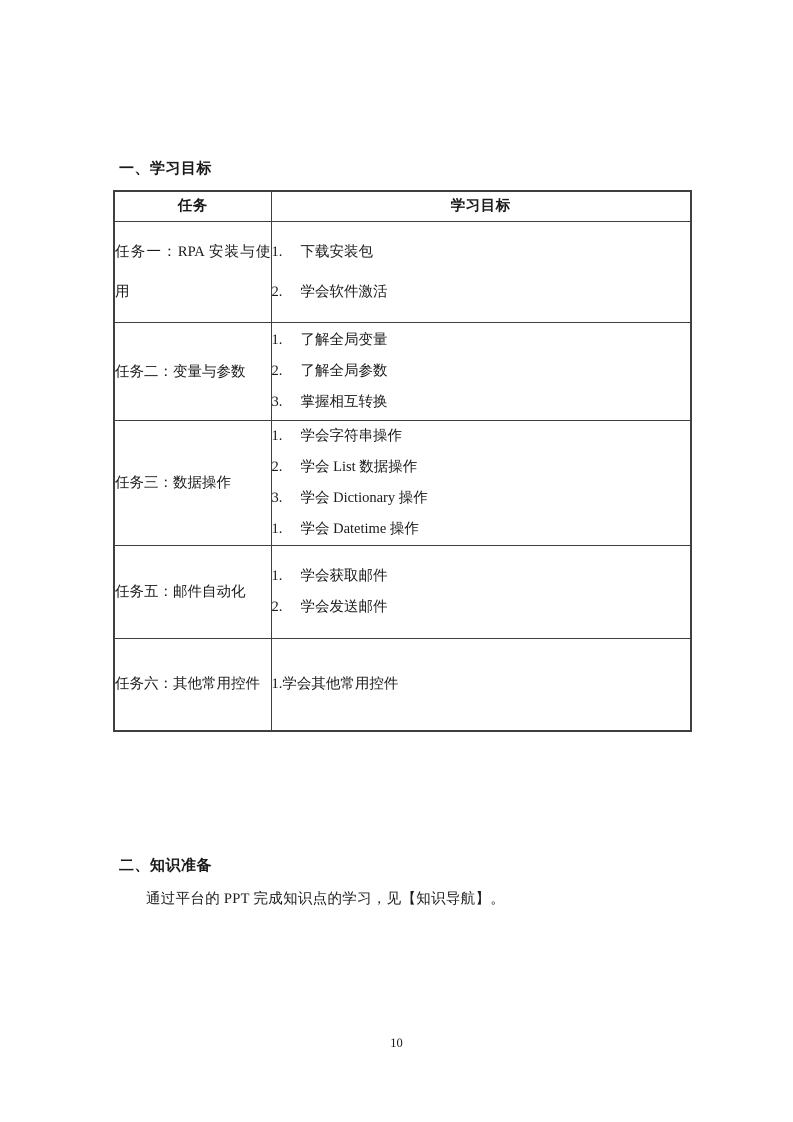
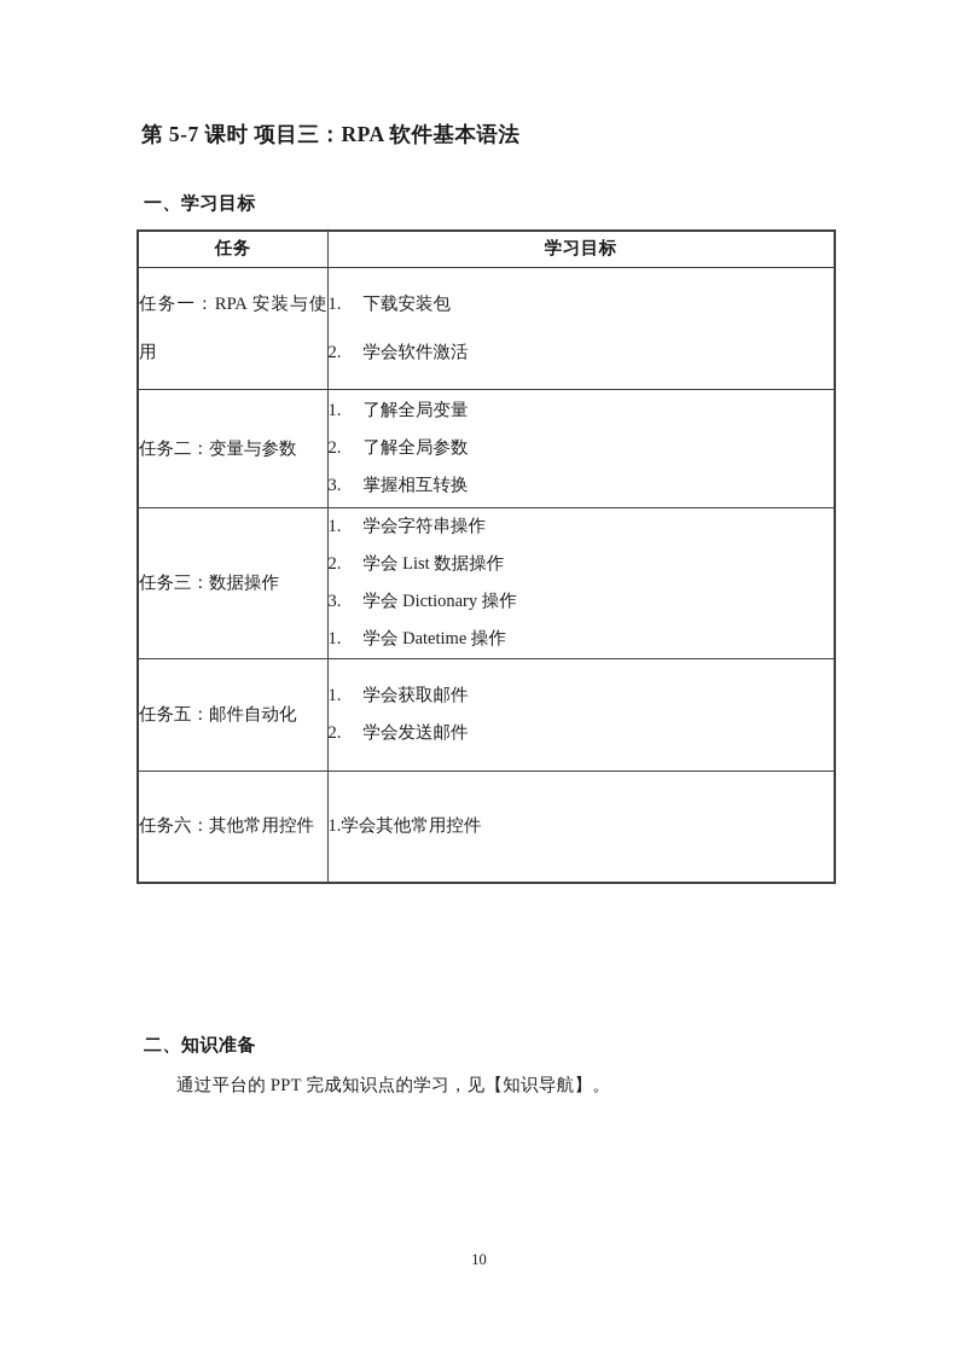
+ 第 5-7 课时 项目三：RPA 软件基本语法
  一、学习目标
  任务	学习目标
  任务一：RPA 安装与使用	1. 下载安装包 2. 学会软件激活
  任务二：变量与参数	1. 了解全局变量 2. 了解全局参数 3. 掌握相互转换
  任务三：数据操作	1. 学会字符串操作 2. 学会 List 数据操作 3. 学会 Dictionary 操作 1. 学会 Datetime 操作
  任务五：邮件自动化	1. 学会获取邮件 2. 学会发送邮件
  任务六：其他常用控件	1.学会其他常用控件
  二、知识准备
  通过平台的 PPT 完成知识点的学习，见【知识导航】。
  10
